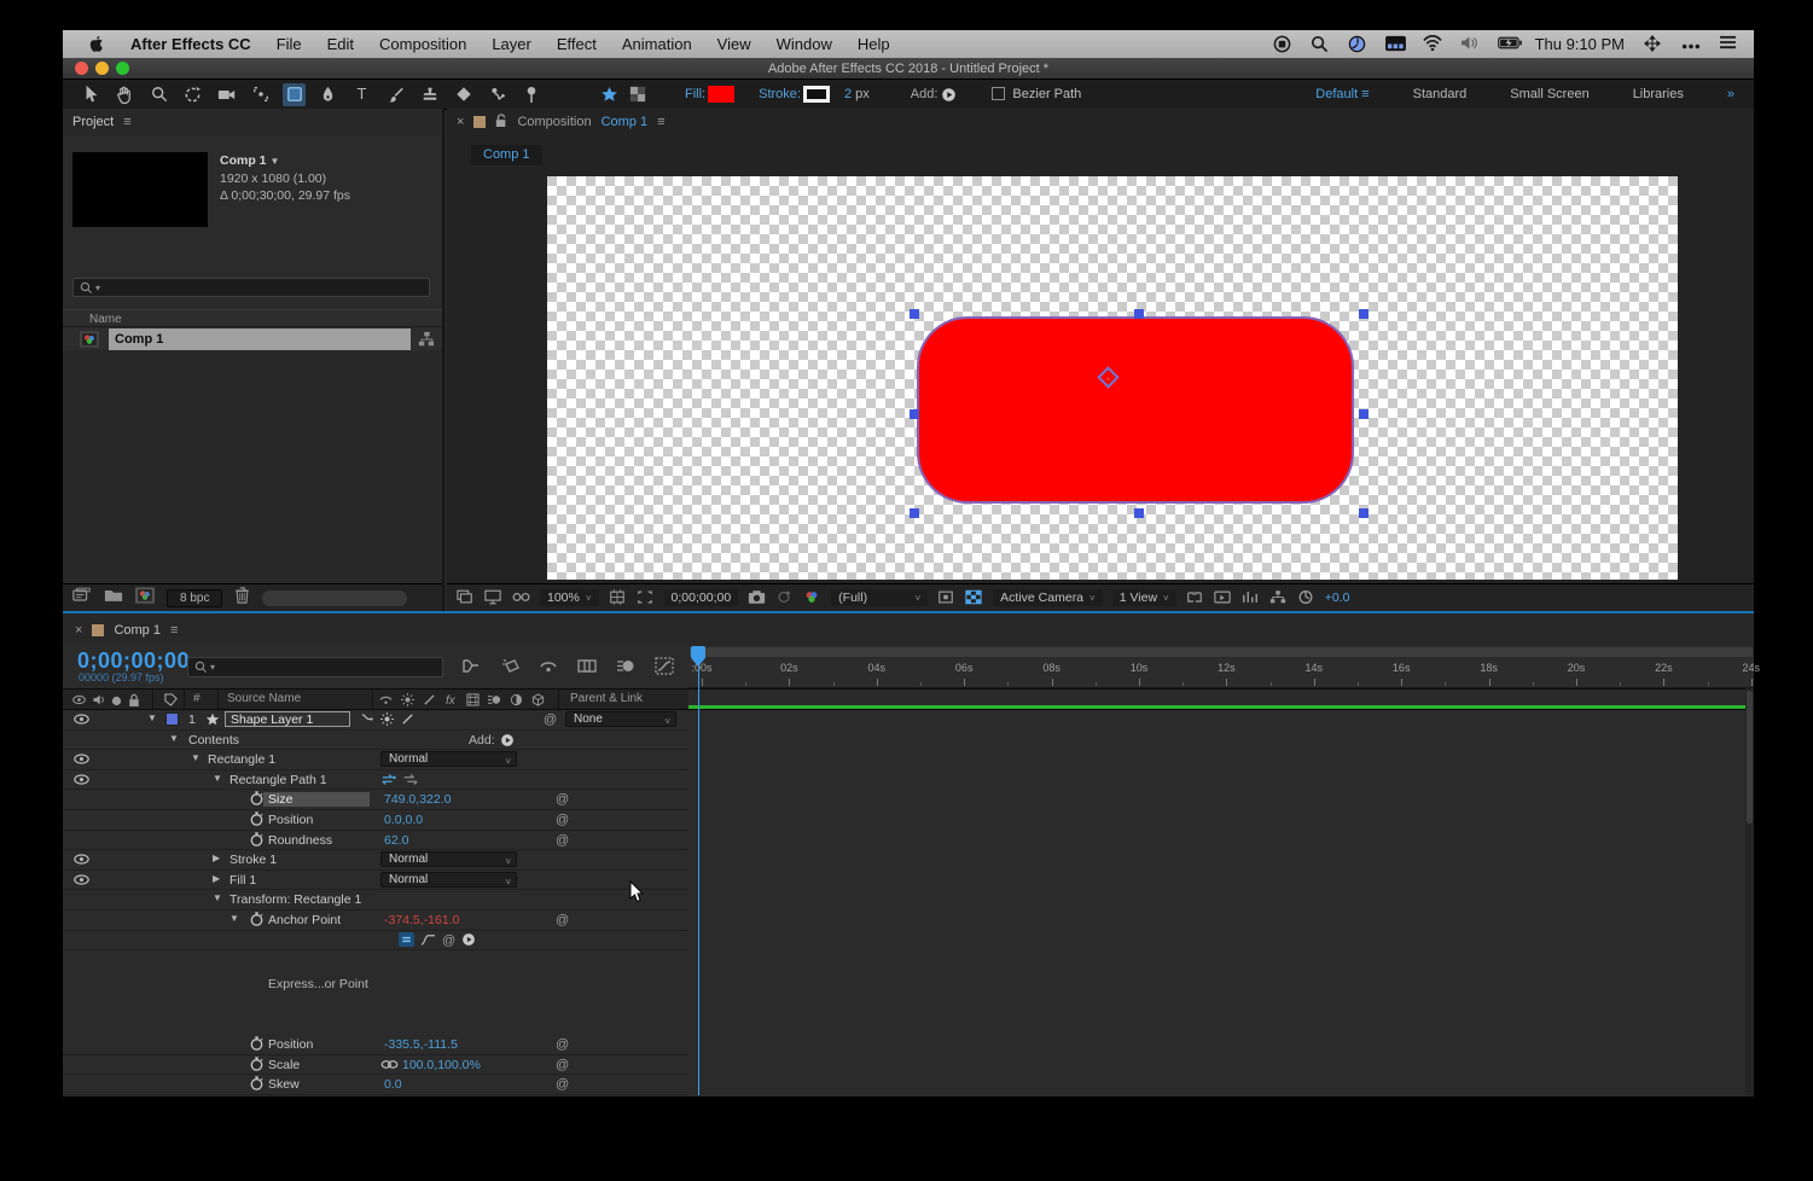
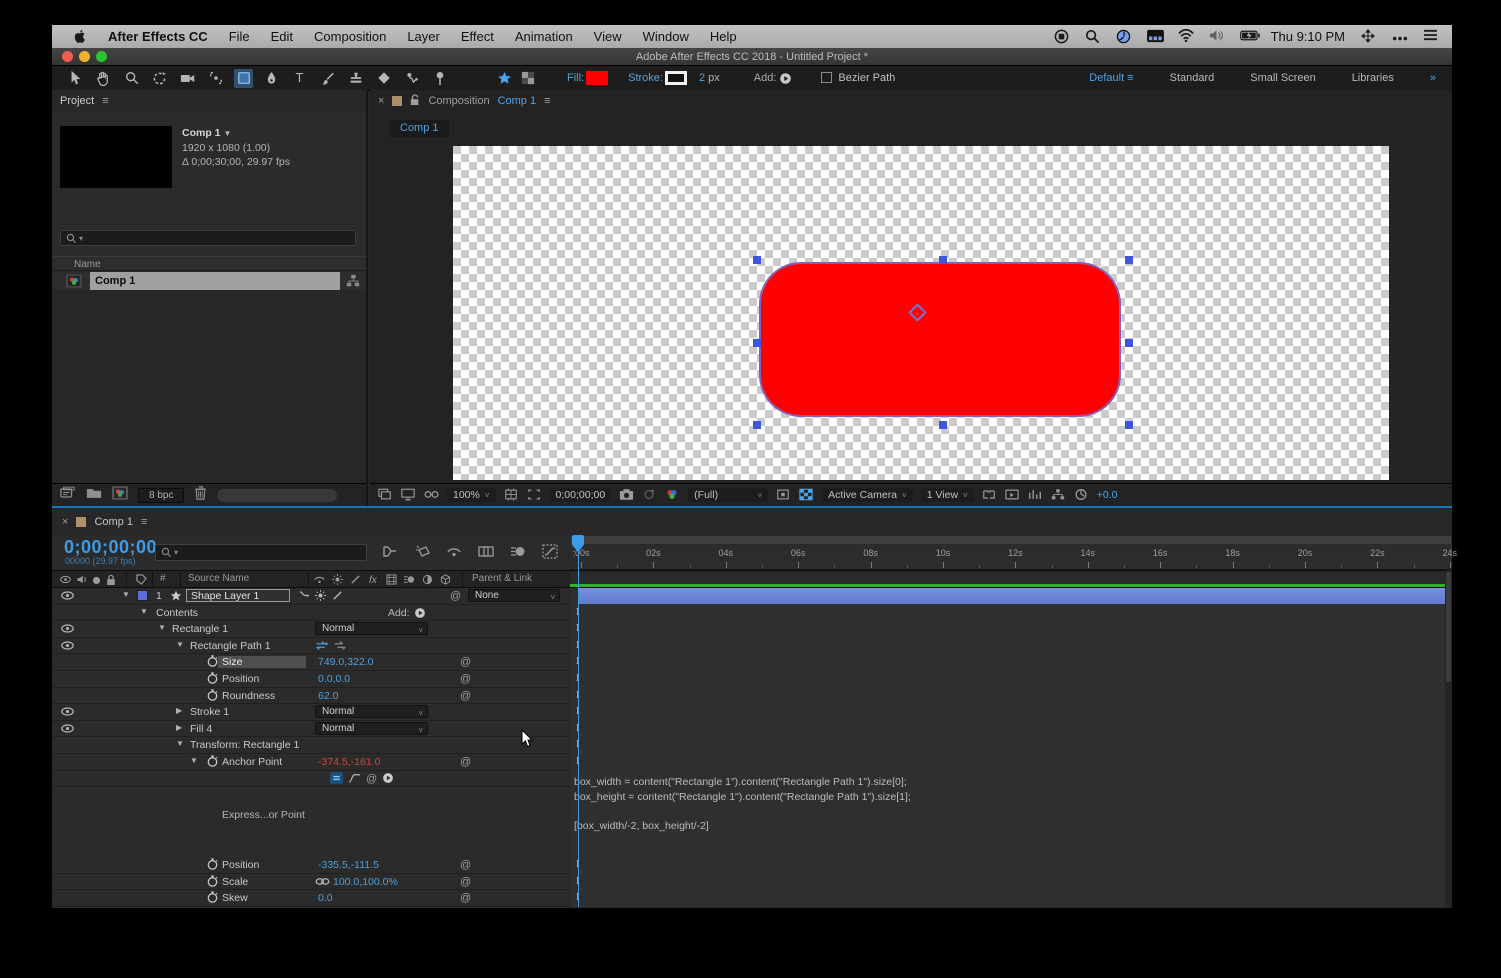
  After Effects CC
  File
  Edit
  Composition
  Layer
  Effect
  Animation
  View
  Window
  Help
  Thu 9:10 PM
  Adobe After Effects CC 2018 - Untitled Project *
  T
  Fill:
  Stroke:
  2 px
  Add:
  Bezier Path
  Default ≡
  Standard
  Small Screen
  Libraries
  »
  Project
  ≡
  Comp 1 ▼
  1920 x 1080 (1.00)
  Δ 0;00;30;00, 29.97 fps
  ▾
  Name
  Comp 1
  8 bpc
  ×
  Composition
  Comp 1
  ≡
  Comp 1
  100%
  ˅
  0;00;00;00
  (Full)
  ˅
  Active Camera
  ˅
  1 View
  ˅
  +0.0
  ×
  Comp 1
  ≡
  0;00;00;00
  00000 (29.97 fps)
  ▾
  :0s
  02s
  04s
  06s
  08s
  10s
  12s
  14s
  16s
  18s
  20s
  22s
  24s
  #
  Source Name
  fx
  Parent & Link
  ▼
  1
  Shape Layer 1
  @
  None
  ˅
  ▼
  Contents
  Add:
  ▼
  Rectangle 1
  Normal
  ˅
  ▼
  Rectangle Path 1
  Size
  749.0,322.0
  @
  Position
  0.0,0.0
  @
  Roundness
  62.0
  @
  ▶
  Stroke 1
  Normal
  ˅
  ▶
- Fill 1
+ Fill 4
  Normal
  ˅
  ▼
  Transform: Rectangle 1
  ▼
  Anchor Point
  -374.5,-161.0
  @
  @
  Express...or Point
  Position
  -335.5,-111.5
  @
  Scale
  100.0,100.0%
  @
  Skew
  0.0
  @
+ box_width = content("Rectangle 1").content("Rectangle Path 1").size[0];
+ box_height = content("Rectangle 1").content("Rectangle Path 1").size[1];
+ [box_width/-2, box_height/-2]
